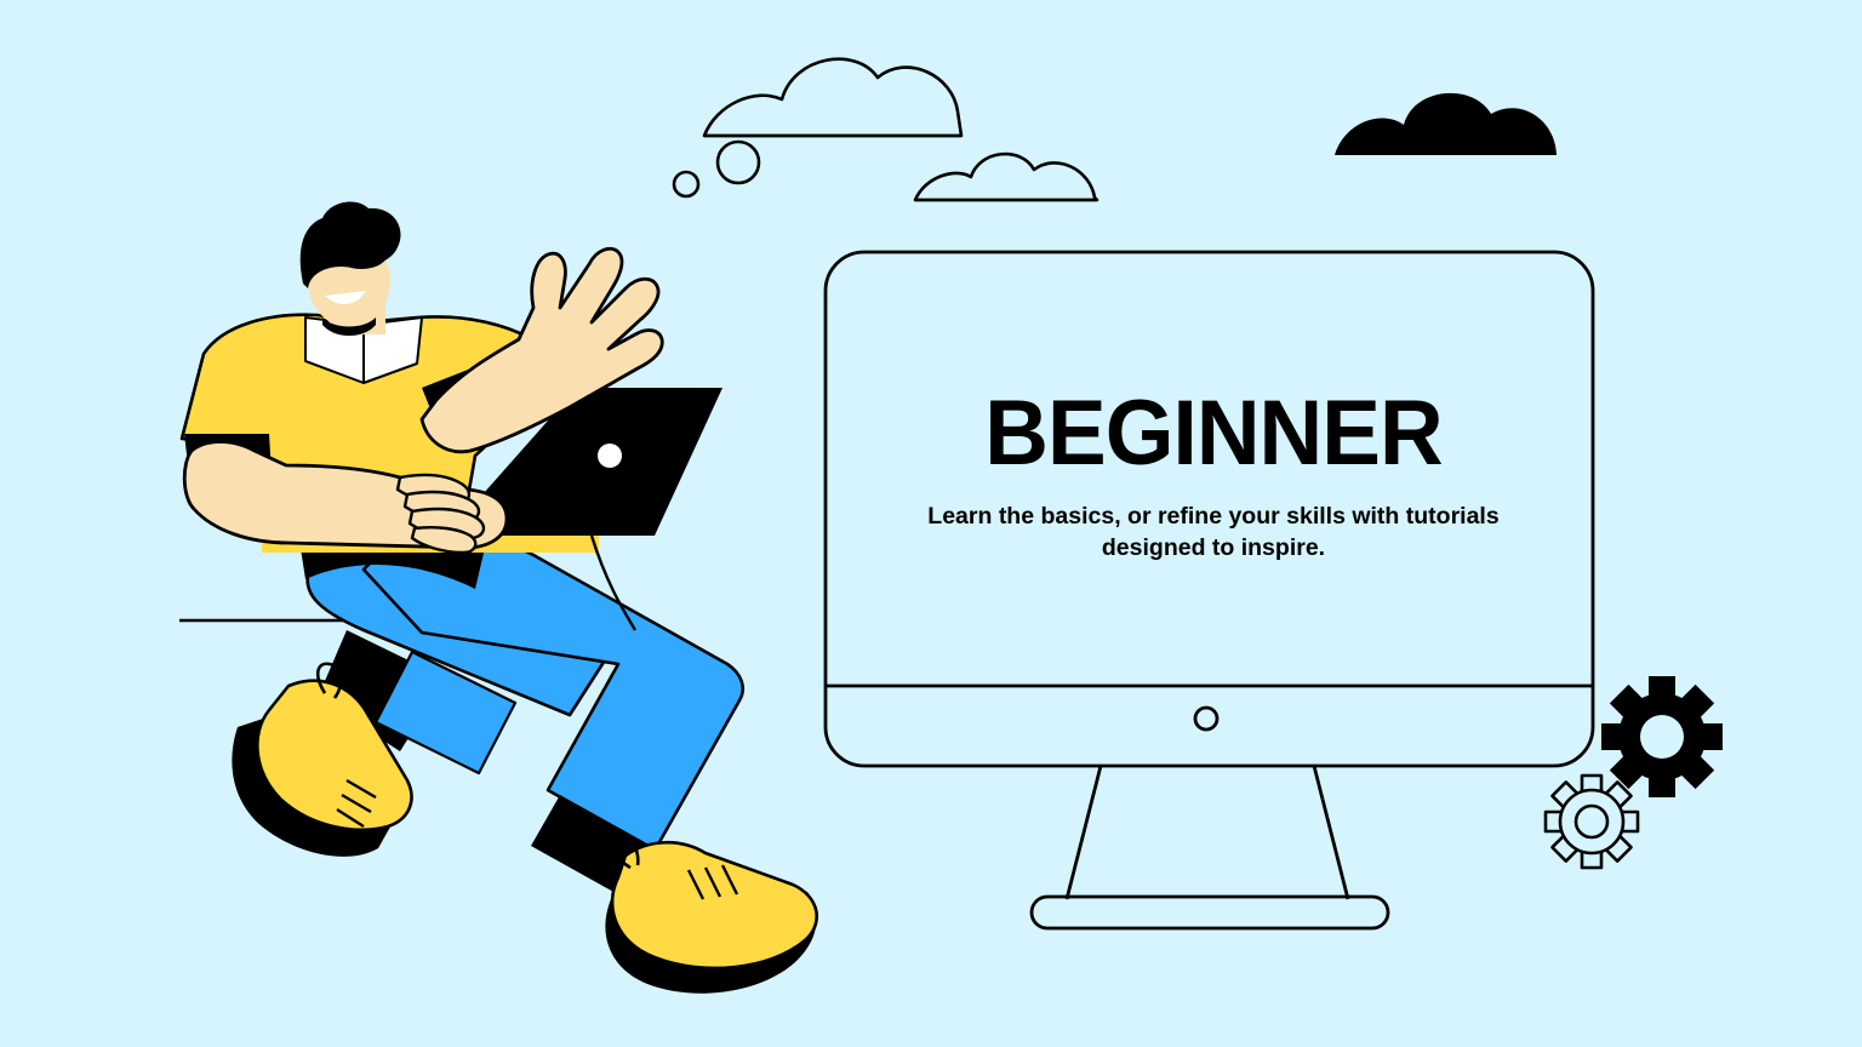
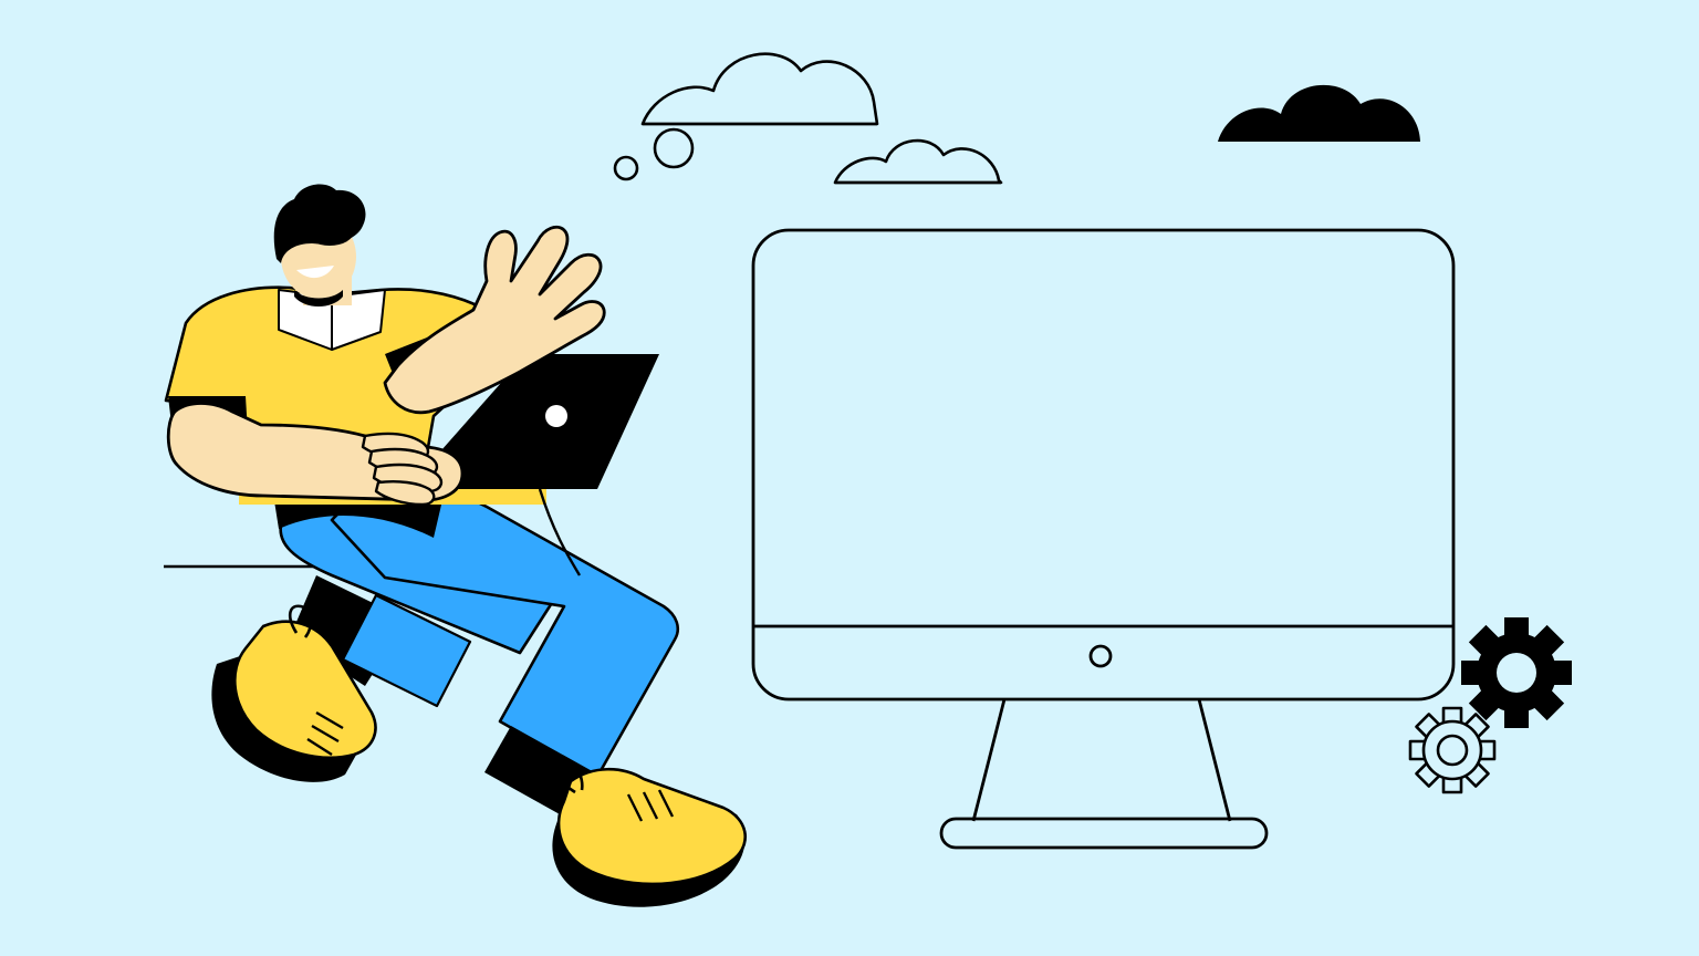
- BEGINNER
- Learn the basics, or refine your skills with tutorials designed to inspire.
